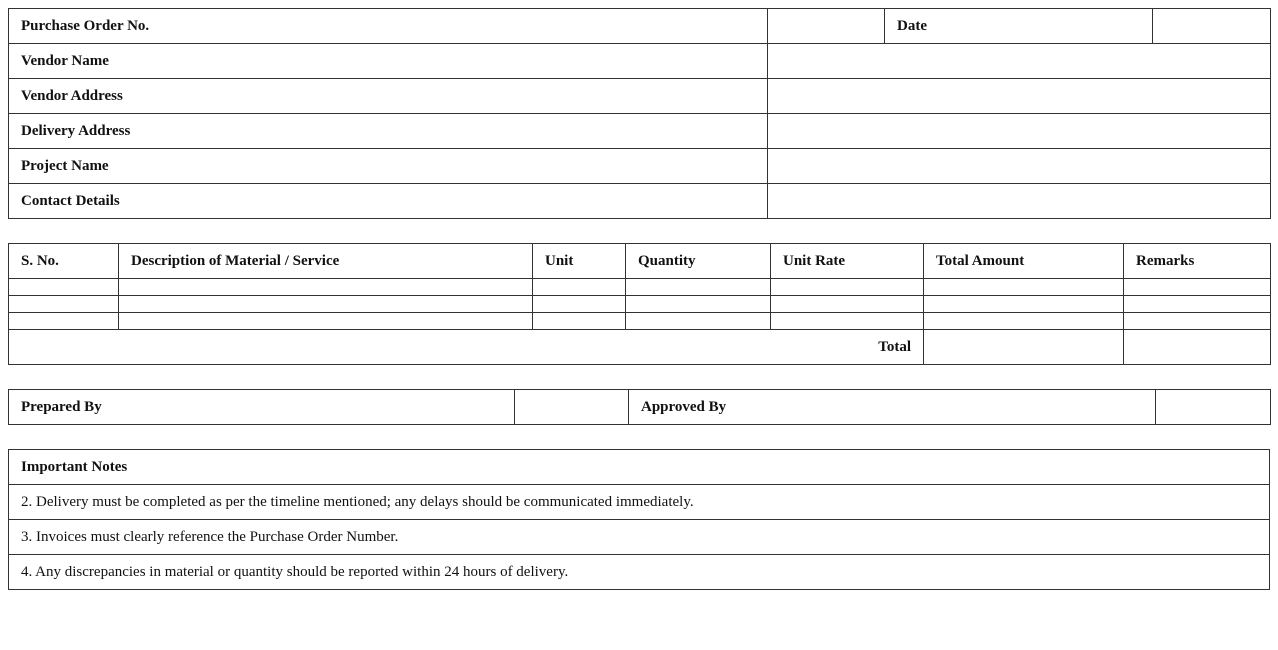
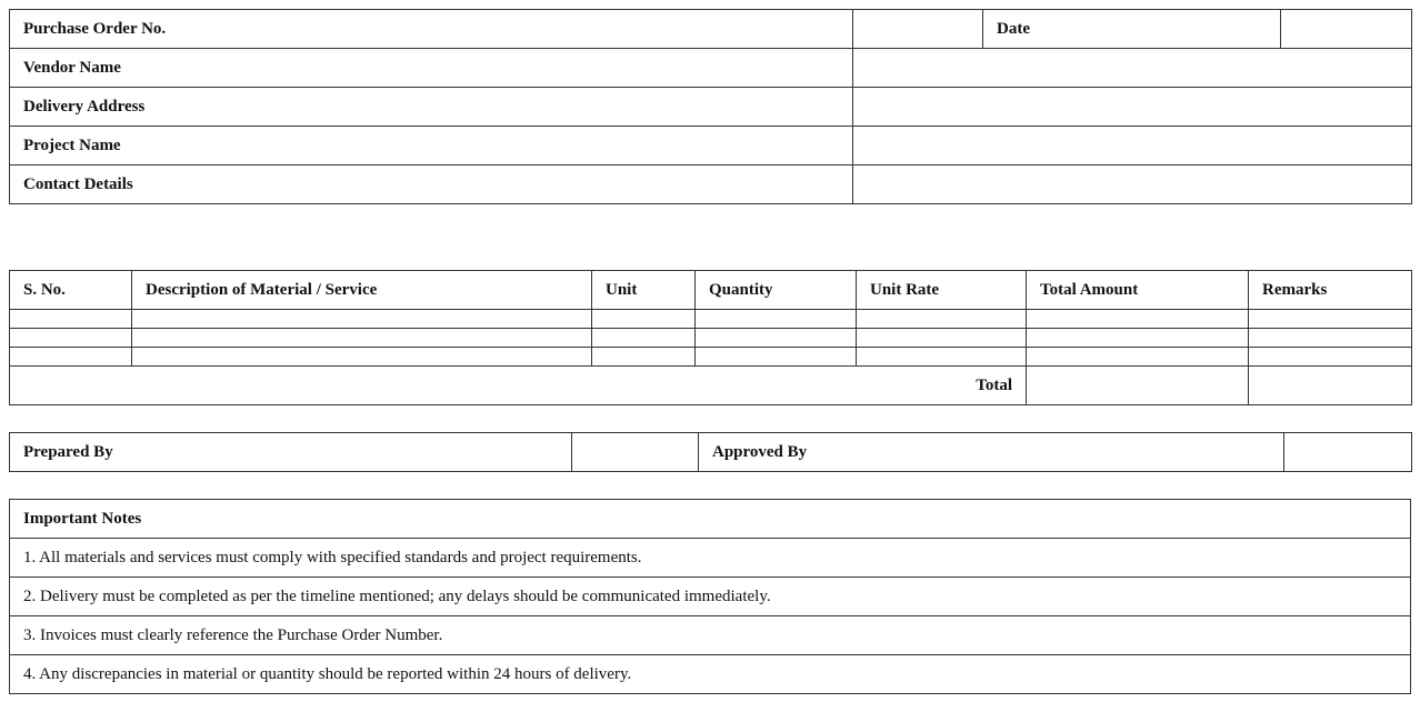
  Purchase Order No.		Date
  Vendor Name
- Vendor Address
  Delivery Address
  Project Name
  Contact Details
  S. No.	Description of Material / Service	Unit	Quantity	Unit Rate	Total Amount	Remarks
  Total
  Prepared By		Approved By
  Important Notes
+ 1. All materials and services must comply with specified standards and project requirements.
  2. Delivery must be completed as per the timeline mentioned; any delays should be communicated immediately.
  3. Invoices must clearly reference the Purchase Order Number.
  4. Any discrepancies in material or quantity should be reported within 24 hours of delivery.
